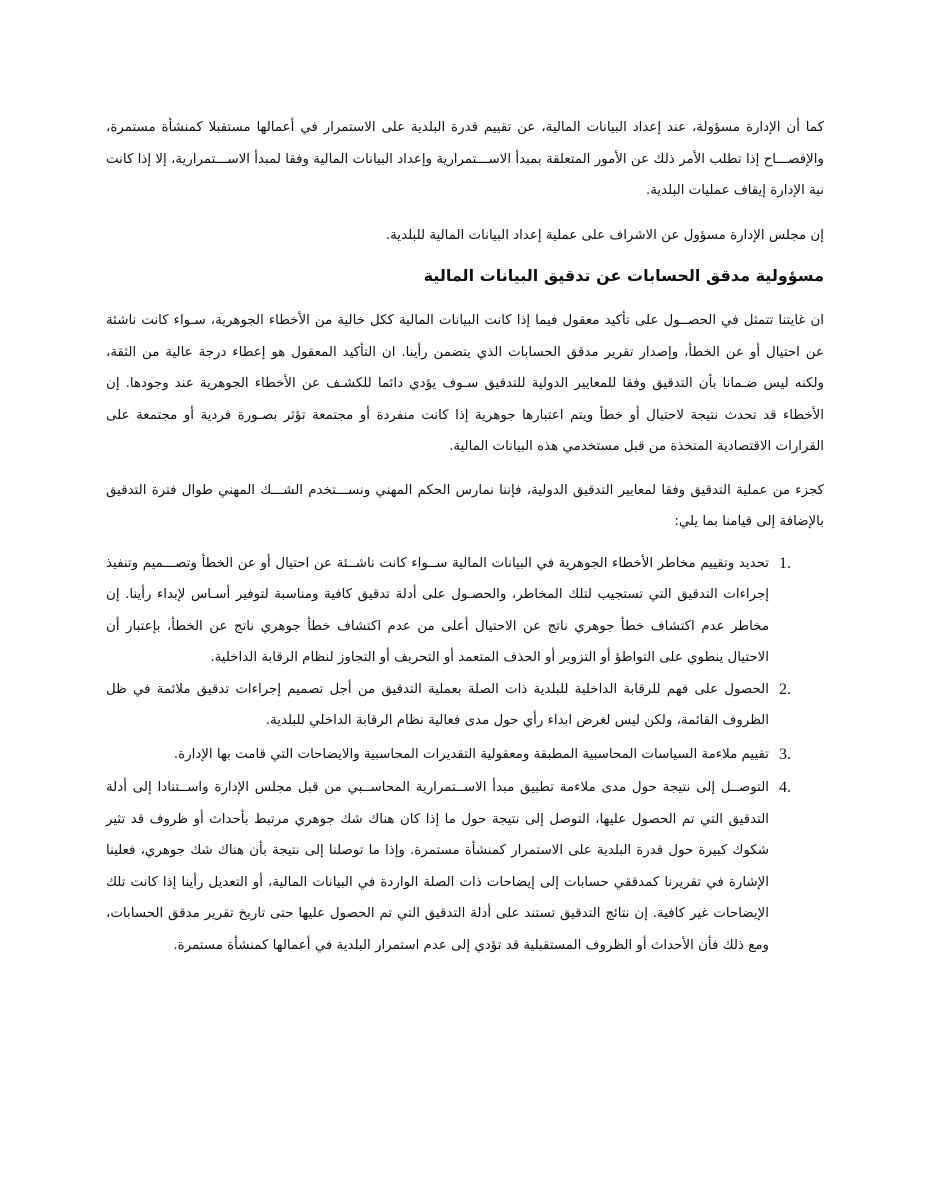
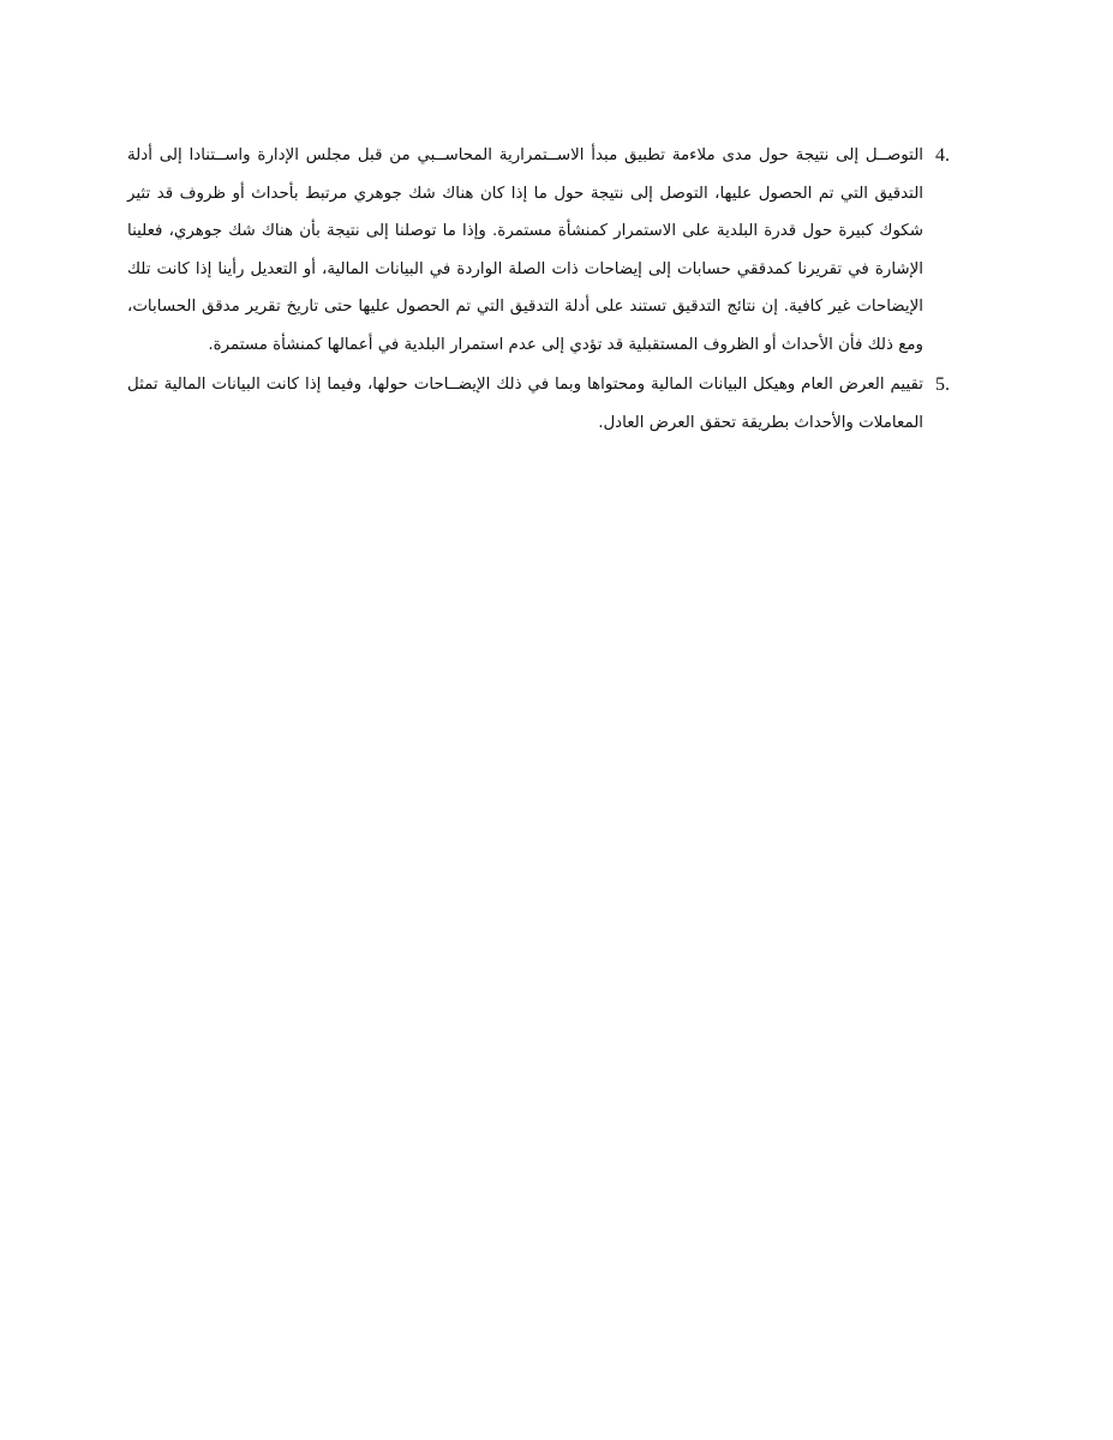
- كما أن الإدارة مسؤولة، عند إعداد البيانات المالية، عن تقييم قدرة البلدية على الاستمرار في أعمالها مستقبلا كمنشأة مستمرة، والإفصـــاح إذا تطلب الأمر ذلك عن الأمور المتعلقة بمبدأ الاســـتمرارية وإعداد البيانات المالية وفقا لمبدأ الاســـتمرارية، إلا إذا كانت نية الإدارة إيقاف عمليات البلدية.
- إن مجلس الإدارة مسؤول عن الاشراف على عملية إعداد البيانات المالية للبلدية.
- مسؤولية مدقق الحسابات عن تدقيق البيانات المالية
- ان غايتنا تتمثل في الحصــول على تأكيد معقول فيما إذا كانت البيانات المالية ككل خالية من الأخطاء الجوهرية، سـواء كانت ناشئة عن احتيال أو عن الخطأ، وإصدار تقرير مدقق الحسابات الذي يتضمن رأينا. ان التأكيد المعقول هو إعطاء درجة عالية من الثقة، ولكنه ليس ضـمانا بأن التدقيق وفقا للمعايير الدولية للتدقيق سـوف يؤدي دائما للكشـف عن الأخطاء الجوهرية عند وجودها. إن الأخطاء قد تحدث نتيجة لاحتيال أو خطأ ويتم اعتبارها جوهرية إذا كانت منفردة أو مجتمعة تؤثر بصـورة فردية أو مجتمعة على القرارات الاقتصادية المتخذة من قبل مستخدمي هذه البيانات المالية.
- كجزء من عملية التدقيق وفقا لمعايير التدقيق الدولية، فإننا نمارس الحكم المهني ونســـتخدم الشـــك المهني طوال فترة التدقيق بالإضافة إلى قيامنا بما يلي:
- 1.
- تحديد وتقييم مخاطر الأخطاء الجوهرية في البيانات المالية ســواء كانت ناشــئة عن احتيال أو عن الخطأ وتصـــميم وتنفيذ إجراءات التدقيق التي تستجيب لتلك المخاطر، والحصـول على أدلة تدقيق كافية ومناسبة لتوفير أسـاس لإبداء رأينا. إن مخاطر عدم اكتشاف خطأ جوهري ناتج عن الاحتيال أعلى من عدم اكتشاف خطأ جوهري ناتج عن الخطأ، بإعتبار أن الاحتيال ينطوي على التواطؤ أو التزوير أو الحذف المتعمد أو التحريف أو التجاوز لنظام الرقابة الداخلية.
- 2.
- الحصول على فهم للرقابة الداخلية للبلدية ذات الصلة بعملية التدقيق من أجل تصميم إجراءات تدقيق ملائمة في ظل الظروف القائمة، ولكن ليس لغرض ابداء رأي حول مدى فعالية نظام الرقابة الداخلي للبلدية.
- 3.
- تقييم ملاءمة السياسات المحاسبية المطبقة ومعقولية التقديرات المحاسبية والايضاحات التي قامت بها الإدارة.
  4.
  التوصــل إلى نتيجة حول مدى ملاءمة تطبيق مبدأ الاســتمرارية المحاســبي من قبل مجلس الإدارة واســتنادا إلى أدلة التدقيق التي تم الحصول عليها، التوصل إلى نتيجة حول ما إذا كان هناك شك جوهري مرتبط بأحداث أو ظروف قد تثير شكوك كبيرة حول قدرة البلدية على الاستمرار كمنشأة مستمرة. وإذا ما توصلنا إلى نتيجة بأن هناك شك جوهري، فعلينا الإشارة في تقريرنا كمدققي حسابات إلى إيضاحات ذات الصلة الواردة في البيانات المالية، أو التعديل رأينا إذا كانت تلك الإيضاحات غير كافية. إن نتائج التدقيق تستند على أدلة التدقيق التي تم الحصول عليها حتى تاريخ تقرير مدقق الحسابات، ومع ذلك فأن الأحداث أو الظروف المستقبلية قد تؤدي إلى عدم استمرار البلدية في أعمالها كمنشأة مستمرة.
+ 5.
+ تقييم العرض العام وهيكل البيانات المالية ومحتواها وبما في ذلك الإيضــاحات حولها، وفيما إذا كانت البيانات المالية تمثل المعاملات والأحداث بطريقة تحقق العرض العادل.
